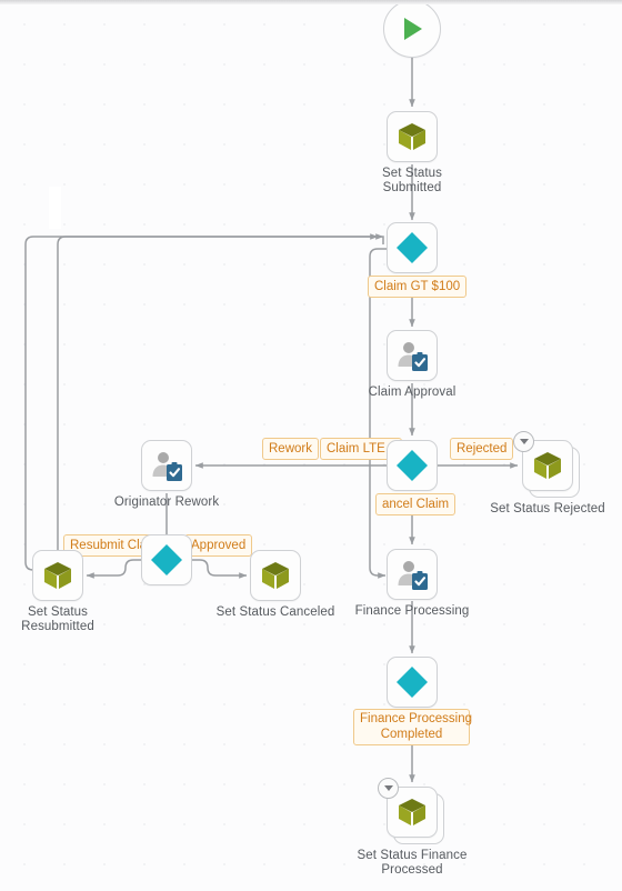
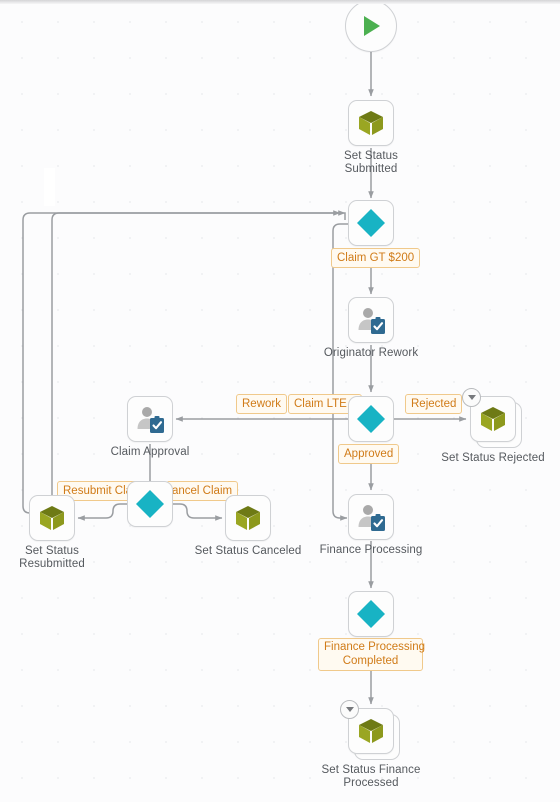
  Set Status
  Submitted
- Claim GT $100
+ Claim GT $200
- Claim Approval
+ Originator Rework
- ancel Claim
+ Approved
  Rework
  Claim LTE
  Rejected
  Set Status Rejected
- Originator Rework
+ Claim Approval
  Resubmit Cl
- Approved
+ ancel Claim
  Set Status
  Resubmitted
  Set Status Canceled
  Finance Processing
  Finance Processing
  Completed
  Set Status Finance
  Processed
